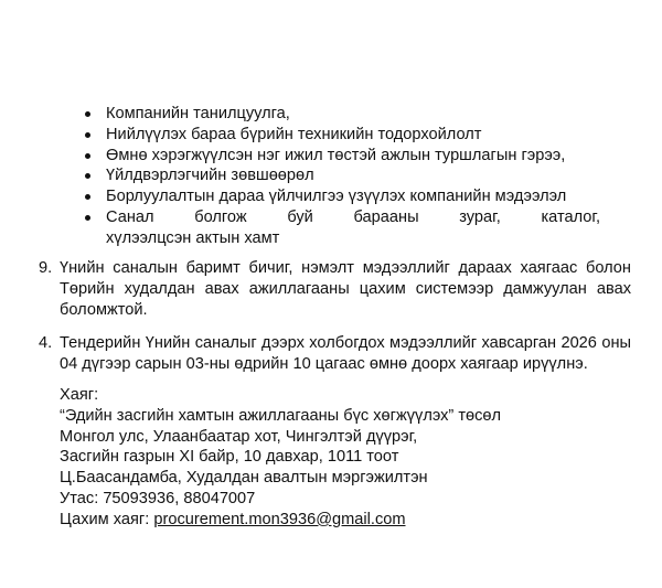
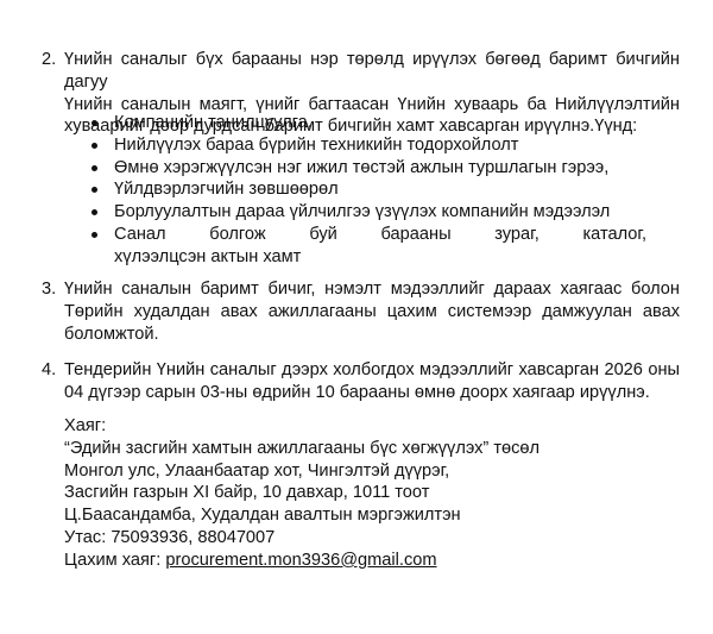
+ 2.
+ Үнийн саналыг бүх барааны нэр төрөлд ирүүлэх бөгөөд баримт бичгийн дагуу
+ Үнийн саналын маягт, үнийг багтаасан Үнийн хуваарь ба Нийлүүлэлтийн
+ хуваарийг доор дурдсан баримт бичгийн хамт хавсарган ирүүлнэ.Үүнд:
  Компанийн танилцуулга,
  Нийлүүлэх бараа бүрийн техникийн тодорхойлолт
  Өмнө хэрэгжүүлсэн нэг ижил төстэй ажлын туршлагын гэрээ,
  Үйлдвэрлэгчийн зөвшөөрөл
  Борлуулалтын дараа үйлчилгээ үзүүлэх компанийн мэдээлэл
  Санал болгож буй барааны зураг, каталог,
  хүлээлцсэн актын хамт
- 9.
+ 3.
  Үнийн саналын баримт бичиг, нэмэлт мэдээллийг дараах хаягаас болон
  Төрийн худалдан авах ажиллагааны цахим системээр дамжуулан авах
  боломжтой.
  4.
  Тендерийн Үнийн саналыг дээрх холбогдох мэдээллийг хавсарган 2026 оны
- 04 дүгээр сарын 03-ны өдрийн 10 цагаас өмнө доорх хаягаар ирүүлнэ.
+ 04 дүгээр сарын 03-ны өдрийн 10 барааны өмнө доорх хаягаар ирүүлнэ.
  Хаяг:
  “Эдийн засгийн хамтын ажиллагааны бүс хөгжүүлэх” төсөл
  Монгол улс, Улаанбаатар хот, Чингэлтэй дүүрэг,
  Засгийн газрын XI байр, 10 давхар, 1011 тоот
  Ц.Баасандамба, Худалдан авалтын мэргэжилтэн
  Утас: 75093936, 88047007
  Цахим хаяг: procurement.mon3936@gmail.com
